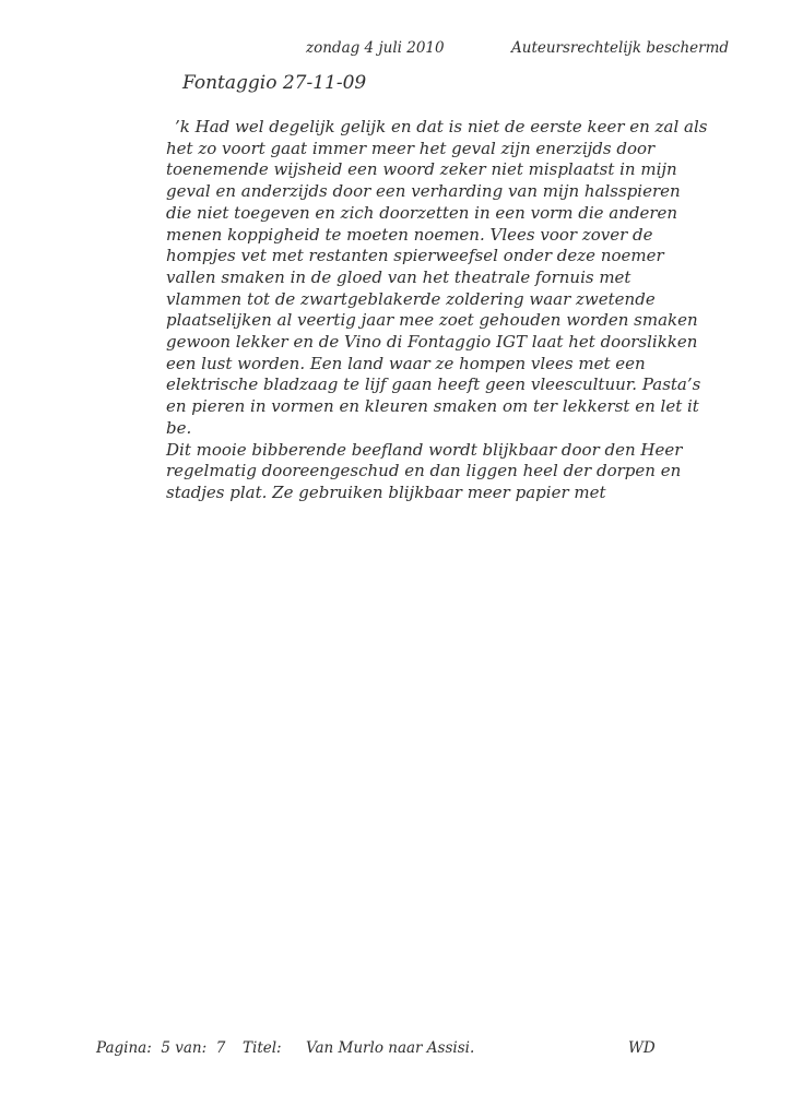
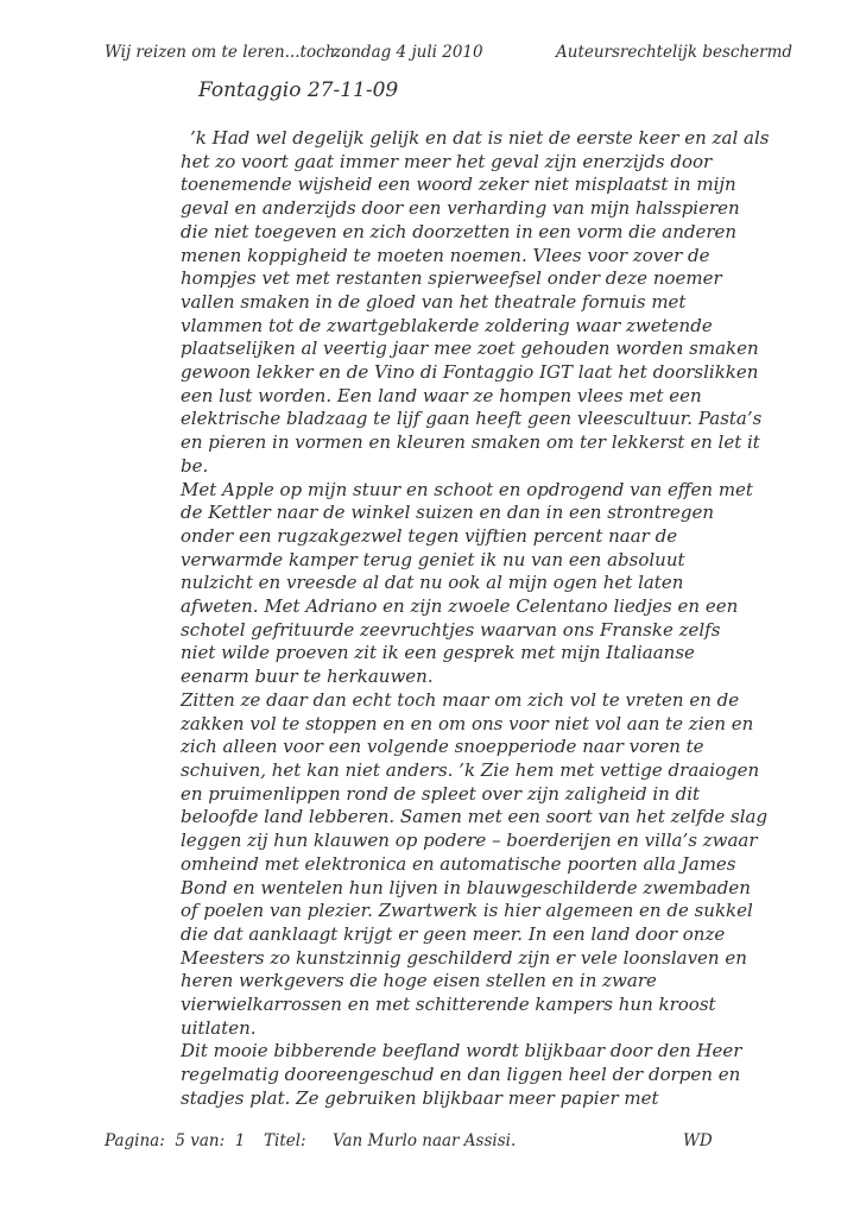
+ Wij reizen om te leren...toch...
  zondag 4 juli 2010
  Auteursrechtelijk beschermd
  Fontaggio 27-11-09
  ’k Had wel degelijk gelijk en dat is niet de eerste keer en zal als
  het zo voort gaat immer meer het geval zijn enerzijds door
  toenemende wijsheid een woord zeker niet misplaatst in mijn
  geval en anderzijds door een verharding van mijn halsspieren
  die niet toegeven en zich doorzetten in een vorm die anderen
  menen koppigheid te moeten noemen. Vlees voor zover de
  hompjes vet met restanten spierweefsel onder deze noemer
  vallen smaken in de gloed van het theatrale fornuis met
  vlammen tot de zwartgeblakerde zoldering waar zwetende
  plaatselijken al veertig jaar mee zoet gehouden worden smaken
  gewoon lekker en de Vino di Fontaggio IGT laat het doorslikken
  een lust worden. Een land waar ze hompen vlees met een
  elektrische bladzaag te lijf gaan heeft geen vleescultuur. Pasta’s
  en pieren in vormen en kleuren smaken om ter lekkerst en let it
  be.
+ Met Apple op mijn stuur en schoot en opdrogend van effen met
+ de Kettler naar de winkel suizen en dan in een strontregen
+ onder een rugzakgezwel tegen vijftien percent naar de
+ verwarmde kamper terug geniet ik nu van een absoluut
+ nulzicht en vreesde al dat nu ook al mijn ogen het laten
+ afweten. Met Adriano en zijn zwoele Celentano liedjes en een
+ schotel gefrituurde zeevruchtjes waarvan ons Franske zelfs
+ niet wilde proeven zit ik een gesprek met mijn Italiaanse
+ eenarm buur te herkauwen.
+ Zitten ze daar dan echt toch maar om zich vol te vreten en de
+ zakken vol te stoppen en en om ons voor niet vol aan te zien en
+ zich alleen voor een volgende snoepperiode naar voren te
+ schuiven, het kan niet anders. ’k Zie hem met vettige draaiogen
+ en pruimenlippen rond de spleet over zijn zaligheid in dit
+ beloofde land lebberen. Samen met een soort van het zelfde slag
+ leggen zij hun klauwen op podere – boerderijen en villa’s zwaar
+ omheind met elektronica en automatische poorten alla James
+ Bond en wentelen hun lijven in blauwgeschilderde zwembaden
+ of poelen van plezier. Zwartwerk is hier algemeen en de sukkel
+ die dat aanklaagt krijgt er geen meer. In een land door onze
+ Meesters zo kunstzinnig geschilderd zijn er vele loonslaven en
+ heren werkgevers die hoge eisen stellen en in zware
+ vierwielkarrossen en met schitterende kampers hun kroost
+ uitlaten.
  Dit mooie bibberende beefland wordt blijkbaar door den Heer
  regelmatig dooreengeschud en dan liggen heel der dorpen en
  stadjes plat. Ze gebruiken blijkbaar meer papier met
- Pagina: 5 van: 7
+ Pagina: 5 van: 1
  Titel:
  Van Murlo naar Assisi.
  WD
